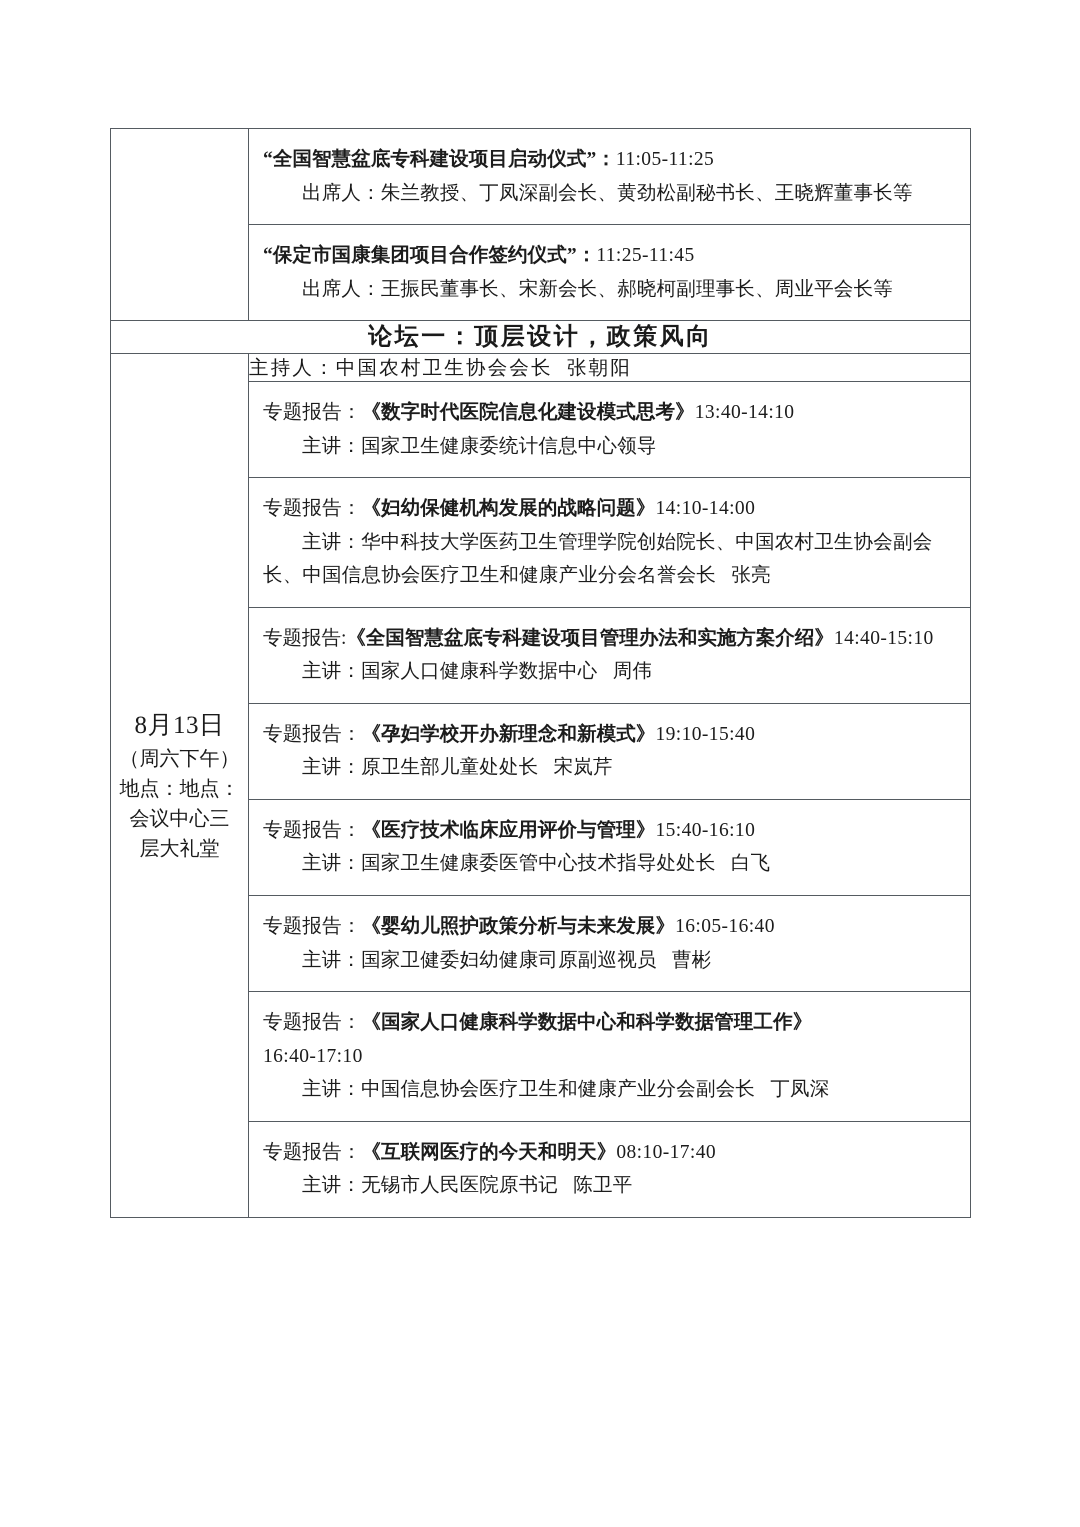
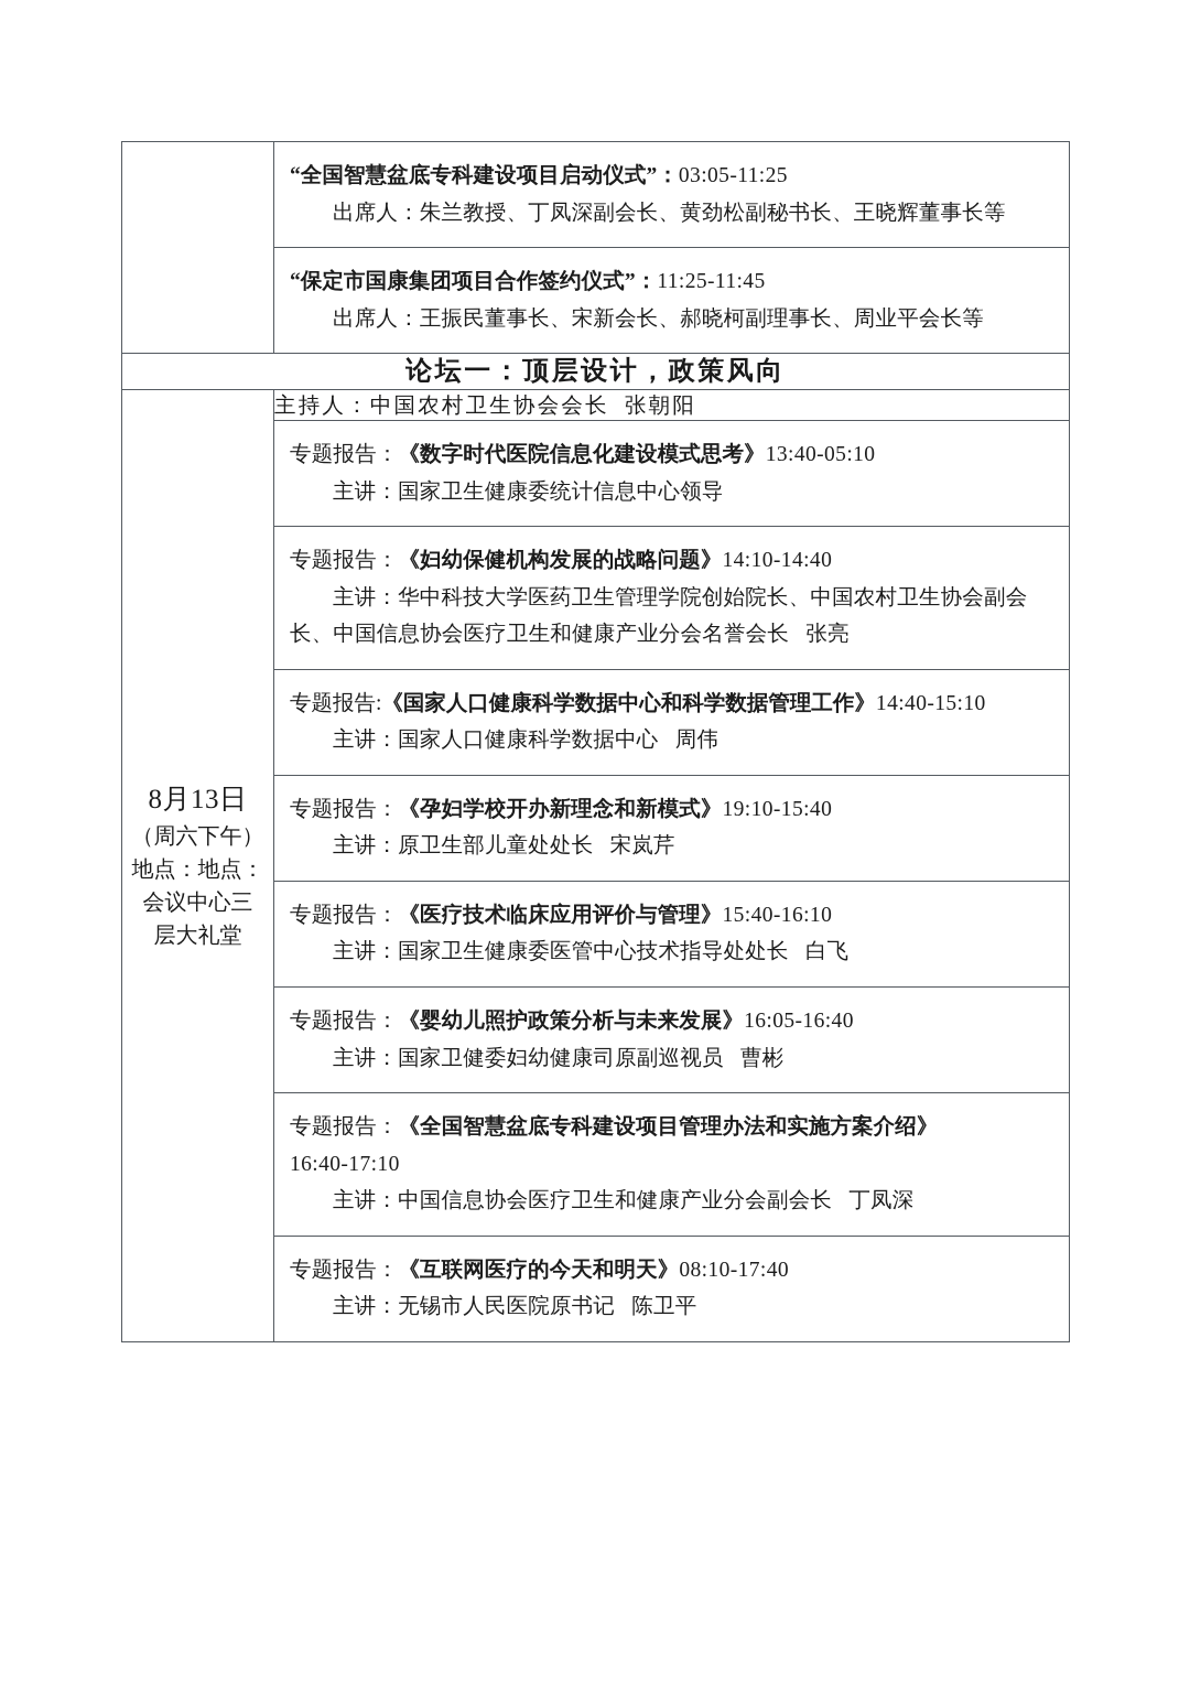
- 	“全国智慧盆底专科建设项目启动仪式”：11:05-11:25 出席人：朱兰教授、丁凤深副会长、黄劲松副秘书长、王晓辉董事长等
+ 	“全国智慧盆底专科建设项目启动仪式”：03:05-11:25 出席人：朱兰教授、丁凤深副会长、黄劲松副秘书长、王晓辉董事长等
  “保定市国康集团项目合作签约仪式”：11:25-11:45 出席人：王振民董事长、宋新会长、郝晓柯副理事长、周业平会长等
  论坛一：顶层设计，政策风向
  8月13日 （周六下午） 地点：地点： 会议中心三 层大礼堂	主持人：中国农村卫生协会会长 张朝阳
- 专题报告：《数字时代医院信息化建设模式思考》13:40-14:10 主讲：国家卫生健康委统计信息中心领导
+ 专题报告：《数字时代医院信息化建设模式思考》13:40-05:10 主讲：国家卫生健康委统计信息中心领导
- 专题报告：《妇幼保健机构发展的战略问题》14:10-14:00 主讲：华中科技大学医药卫生管理学院创始院长、中国农村卫生协会副会长、中国信息协会医疗卫生和健康产业分会名誉会长 张亮
+ 专题报告：《妇幼保健机构发展的战略问题》14:10-14:40 主讲：华中科技大学医药卫生管理学院创始院长、中国农村卫生协会副会长、中国信息协会医疗卫生和健康产业分会名誉会长 张亮
- 专题报告:《全国智慧盆底专科建设项目管理办法和实施方案介绍》14:40-15:10 主讲：国家人口健康科学数据中心 周伟
+ 专题报告:《国家人口健康科学数据中心和科学数据管理工作》14:40-15:10 主讲：国家人口健康科学数据中心 周伟
  专题报告：《孕妇学校开办新理念和新模式》19:10-15:40 主讲：原卫生部儿童处处长 宋岚芹
  专题报告：《医疗技术临床应用评价与管理》15:40-16:10 主讲：国家卫生健康委医管中心技术指导处处长 白飞
  专题报告：《婴幼儿照护政策分析与未来发展》16:05-16:40 主讲：国家卫健委妇幼健康司原副巡视员 曹彬
- 专题报告：《国家人口健康科学数据中心和科学数据管理工作》 16:40-17:10 主讲：中国信息协会医疗卫生和健康产业分会副会长 丁凤深
+ 专题报告：《全国智慧盆底专科建设项目管理办法和实施方案介绍》 16:40-17:10 主讲：中国信息协会医疗卫生和健康产业分会副会长 丁凤深
  专题报告：《互联网医疗的今天和明天》08:10-17:40 主讲：无锡市人民医院原书记 陈卫平
